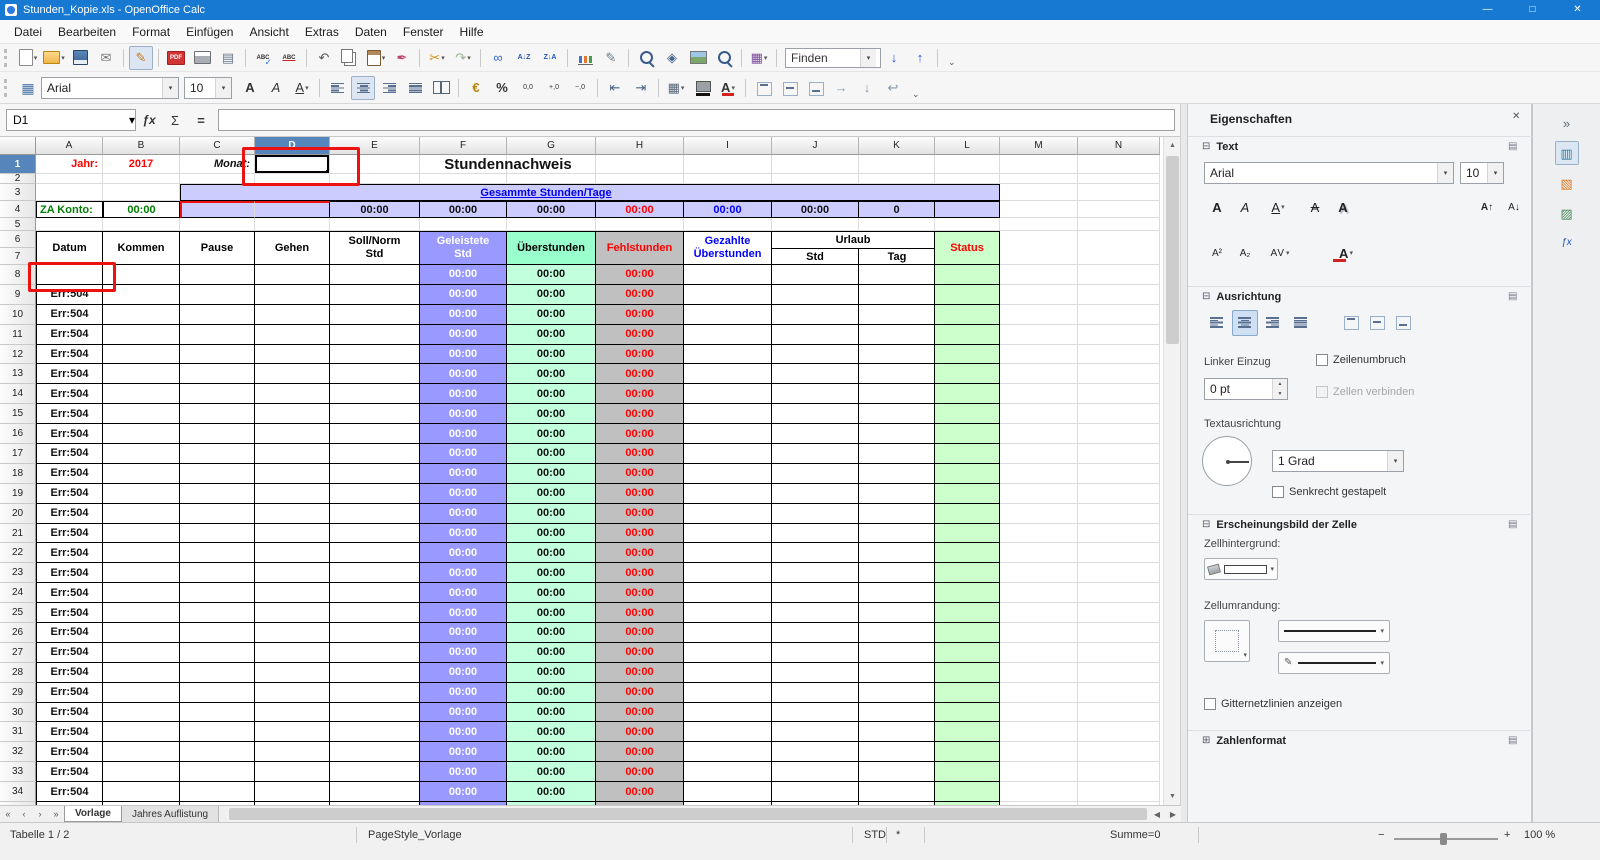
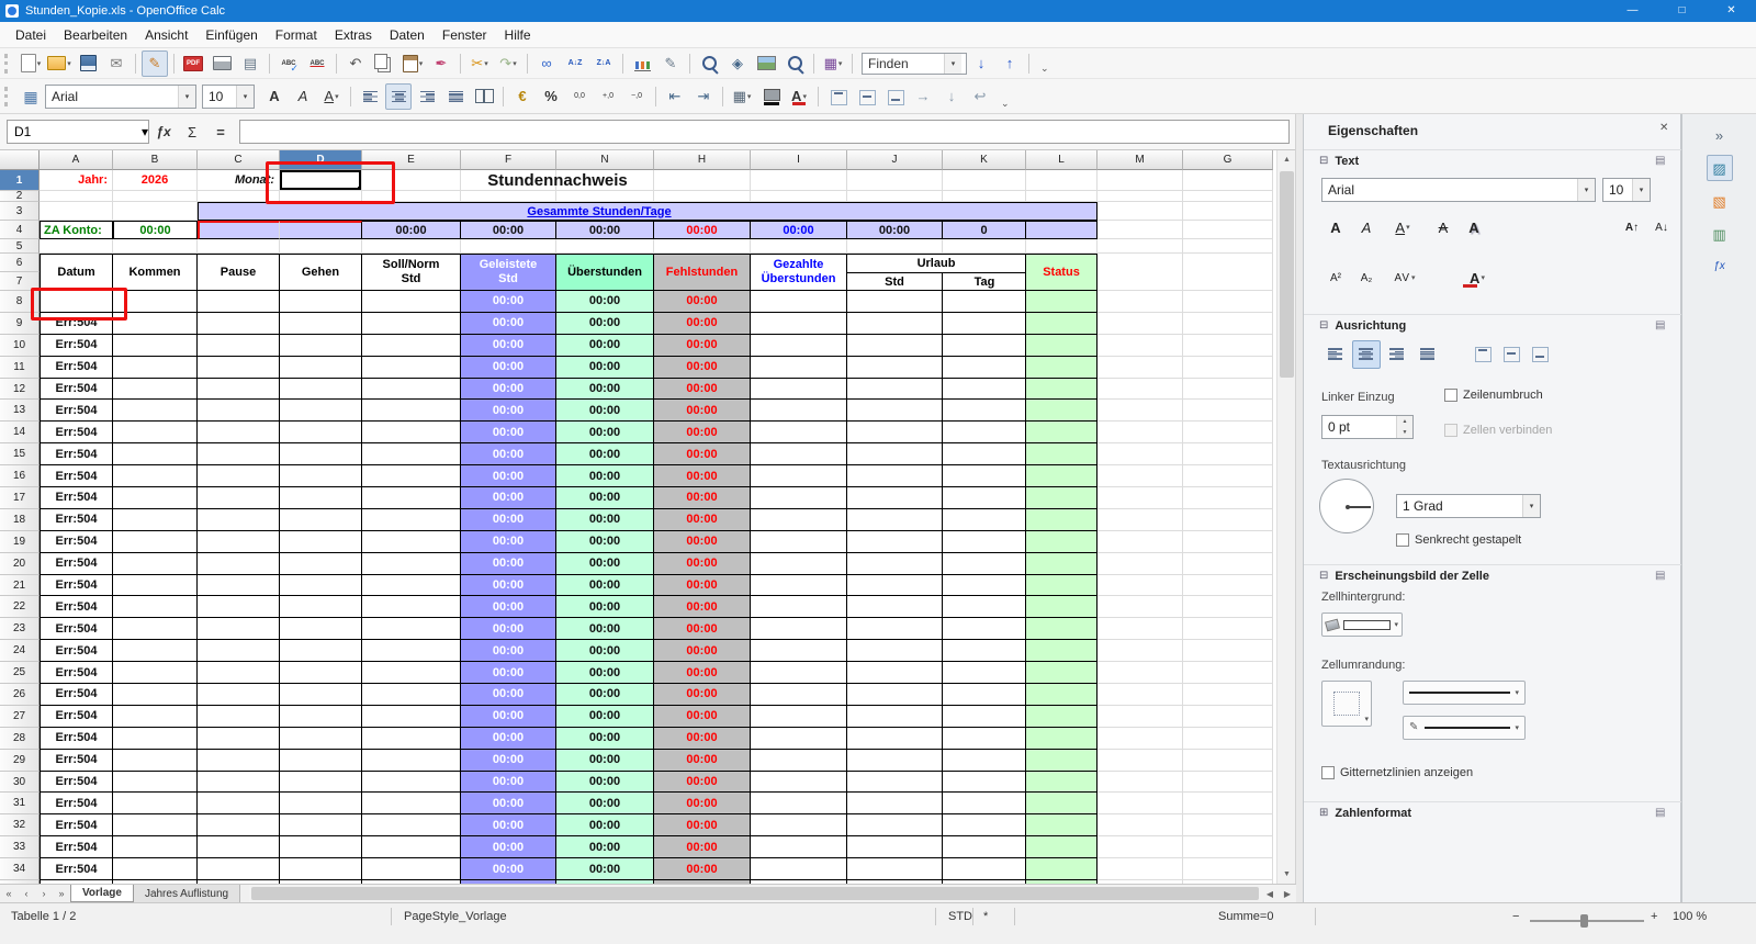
  Stunden_Kopie.xls - OpenOffice Calc
  —
  □
  ✕
  Datei
  Bearbeiten
- Format
+ Ansicht
  Einfügen
- Ansicht
+ Format
  Extras
  Daten
  Fenster
  Hilfe
  ✉
  ✎
  ▤
  ↶
  ✒
  ✂
  ↷
  ∞
  ✎
  ◈
  ▦
  Finden
  ↓
  ↑
  ⌄
  ▦
  Arial
  10
  A
  A
  A
  €
  %
  ⇤
  ⇥
  ▦
  A
  →
  ↓
  ↩
  ⌄
  D1
  ▾
  ƒx
  Σ
  =
  A
  B
  C
  D
  E
  F
- G
+ N
  H
  I
  J
  K
  L
  M
- N
+ G
  1
  Jahr:
- 2017
+ 2026
  Monat:
  Stundennachweis
  2
  3
  Gesammte Stunden/Tage
  4
  ZA Konto:
  00:00
  00:00
  00:00
  00:00
  00:00
  00:00
  00:00
  0
  5
  6
  7
  Datum
  Kommen
  Pause
  Gehen
  Soll/Norm
  Std
  Geleistete
  Std
  Überstunden
  Fehlstunden
  Gezahlte
  Überstunden
  Urlaub
  Std
  Tag
  Status
  8
  00:00
  00:00
  00:00
  9
  Err:504
  00:00
  00:00
  00:00
  10
  Err:504
  00:00
  00:00
  00:00
  11
  Err:504
  00:00
  00:00
  00:00
  12
  Err:504
  00:00
  00:00
  00:00
  13
  Err:504
  00:00
  00:00
  00:00
  14
  Err:504
  00:00
  00:00
  00:00
  15
  Err:504
  00:00
  00:00
  00:00
  16
  Err:504
  00:00
  00:00
  00:00
  17
  Err:504
  00:00
  00:00
  00:00
  18
  Err:504
  00:00
  00:00
  00:00
  19
  Err:504
  00:00
  00:00
  00:00
  20
  Err:504
  00:00
  00:00
  00:00
  21
  Err:504
  00:00
  00:00
  00:00
  22
  Err:504
  00:00
  00:00
  00:00
  23
  Err:504
  00:00
  00:00
  00:00
  24
  Err:504
  00:00
  00:00
  00:00
  25
  Err:504
  00:00
  00:00
  00:00
  26
  Err:504
  00:00
  00:00
  00:00
  27
  Err:504
  00:00
  00:00
  00:00
  28
  Err:504
  00:00
  00:00
  00:00
  29
  Err:504
  00:00
  00:00
  00:00
  30
  Err:504
  00:00
  00:00
  00:00
  31
  Err:504
  00:00
  00:00
  00:00
  32
  Err:504
  00:00
  00:00
  00:00
  33
  Err:504
  00:00
  00:00
  00:00
  34
  Err:504
  00:00
  00:00
  00:00
  «
  ‹
  ›
  »
  Vorlage
  Jahres Auflistung
  ◀
  ▶
  Tabelle 1 / 2
  PageStyle_Vorlage
  STD
  *
  Summe=0
  −
  +
  100 %
  Eigenschaften
  ✕
  ⊟
  Text
  ▤
  Arial
  10
  ⊟
  Ausrichtung
  ▤
  Linker Einzug
  Zeilenumbruch
  0 pt
  Zellen verbinden
  Textausrichtung
  1 Grad
  Senkrecht gestapelt
  ⊟
  Erscheinungsbild der Zelle
  ▤
  Zellhintergrund:
  Zellumrandung:
  Gitternetzlinien anzeigen
  ⊞
  Zahlenformat
  ▤
  »
- ▥
+ ▨
  ▧
- ▨
+ ▥
  ƒx
